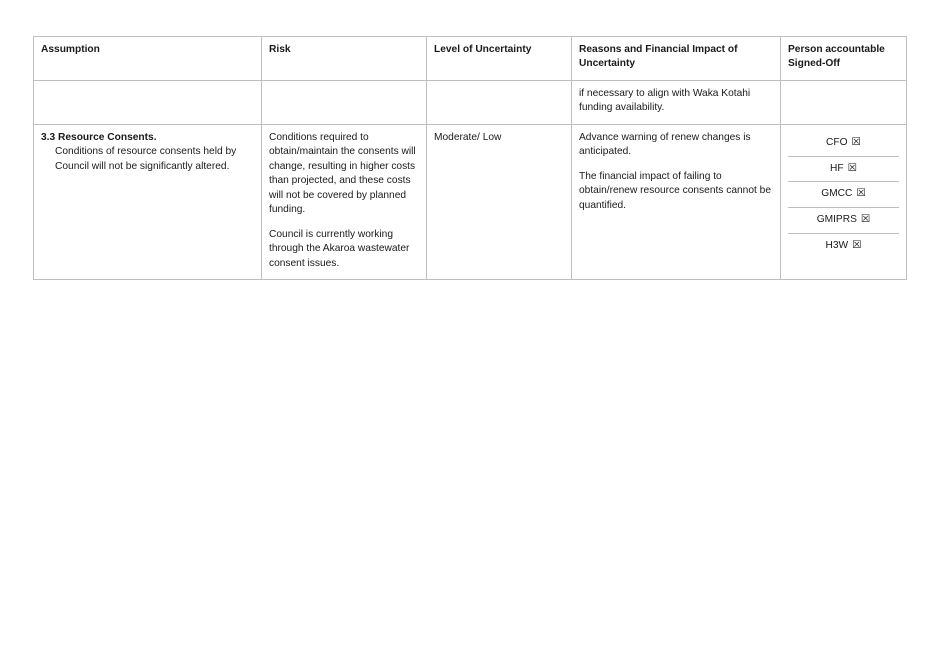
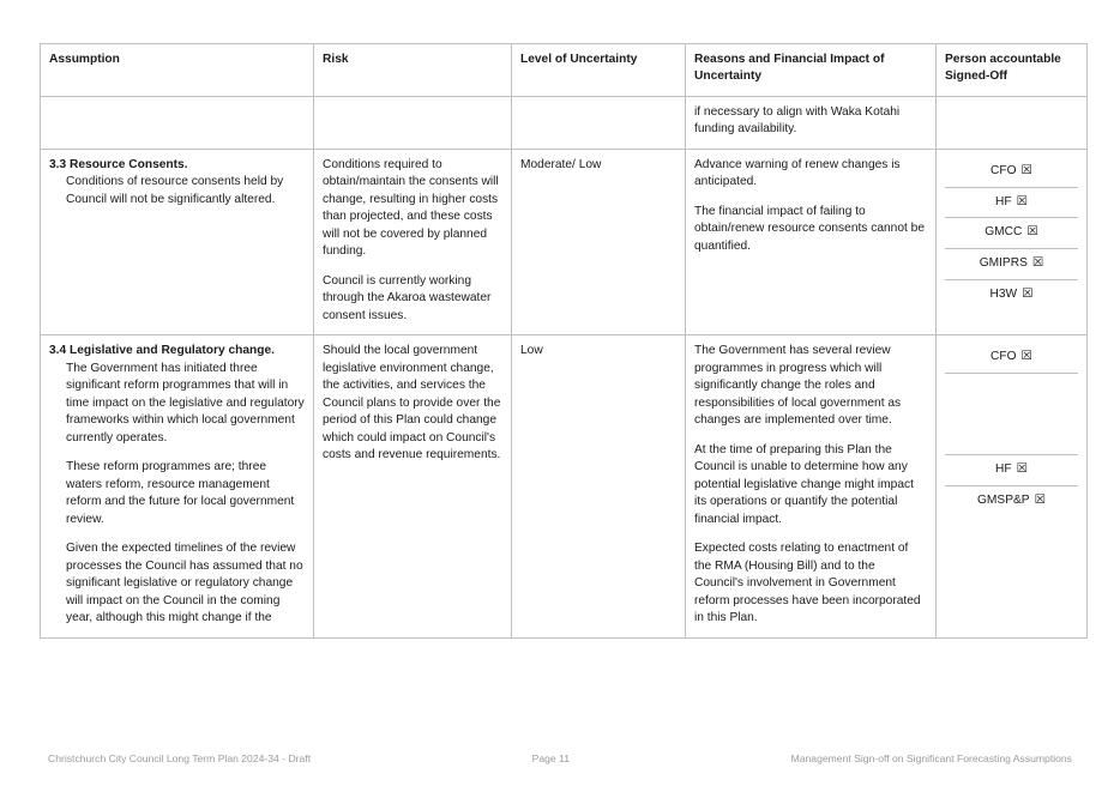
  Assumption	Risk	Level of Uncertainty	Reasons and Financial Impact of Uncertainty	Person accountable Signed-Off
  			if necessary to align with Waka Kotahi funding availability.
  3.3 Resource Consents. Conditions of resource consents held by Council will not be significantly altered.	Conditions required to obtain/maintain the consents will change, resulting in higher costs than projected, and these costs will not be covered by planned funding. Council is currently working through the Akaroa wastewater consent issues.	Moderate/ Low	Advance warning of renew changes is anticipated. The financial impact of failing to obtain/renew resource consents cannot be quantified.	CFO ☒ HF ☒ GMCC ☒ GMIPRS ☒ H3W ☒
+ 3.4 Legislative and Regulatory change. The Government has initiated three significant reform programmes that will in time impact on the legislative and regulatory frameworks within which local government currently operates. These reform programmes are; three waters reform, resource management reform and the future for local government review. Given the expected timelines of the review processes the Council has assumed that no significant legislative or regulatory change will impact on the Council in the coming year, although this might change if the	Should the local government legislative environment change, the activities, and services the Council plans to provide over the period of this Plan could change which could impact on Council's costs and revenue requirements.	Low	The Government has several review programmes in progress which will significantly change the roles and responsibilities of local government as changes are implemented over time. At the time of preparing this Plan the Council is unable to determine how any potential legislative change might impact its operations or quantify the potential financial impact. Expected costs relating to enactment of the RMA (Housing Bill) and to the Council's involvement in Government reform processes have been incorporated in this Plan.	CFO ☒ HF ☒ GMSP&P ☒
+ Christchurch City Council Long Term Plan 2024-34 - Draft
+ Page 11
+ Management Sign-off on Significant Forecasting Assumptions
